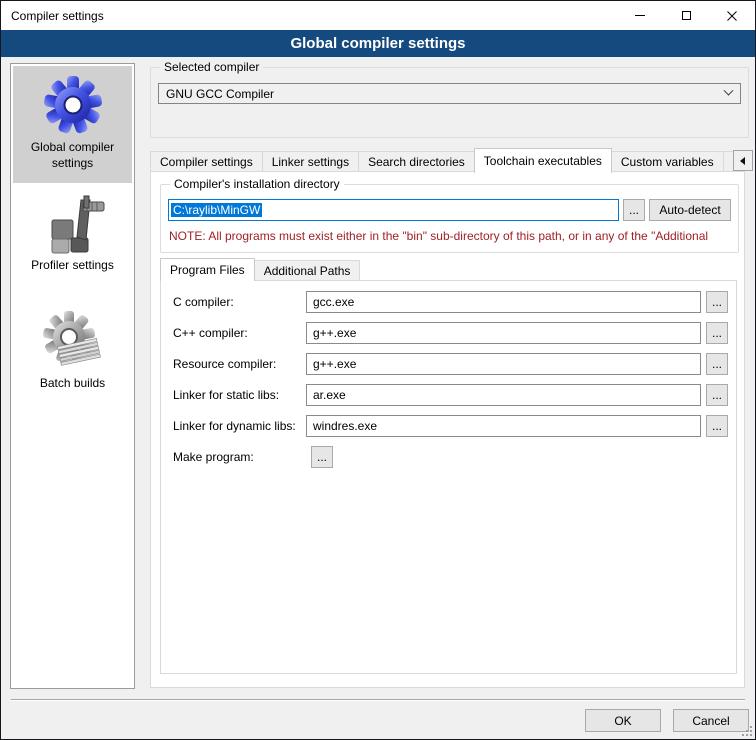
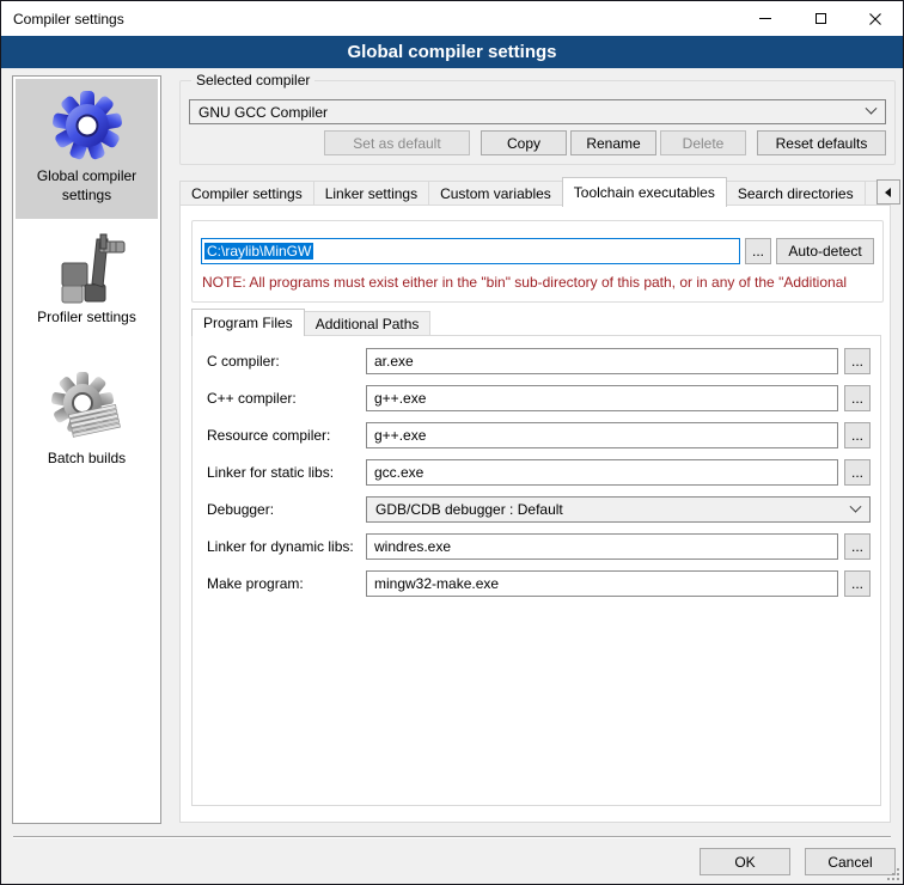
  Compiler settings
  Global compiler settings
  Global compiler settings
  Profiler settings
  Batch builds
  Selected compiler
  GNU GCC Compiler
+ Set as default
+ Copy
+ Rename
+ Delete
+ Reset defaults
  Compiler settings
  Linker settings
- Search directories
+ Custom variables
  Toolchain executables
- Custom variables
+ Search directories
- Compiler's installation directory
  C:\raylib\MinGW
  ...
  Auto-detect
  NOTE: All programs must exist either in the "bin" sub-directory of this path, or in any of the "Additional
  Program Files
  Additional Paths
  C compiler:
- gcc.exe
+ ar.exe
  ...
  C++ compiler:
  g++.exe
  ...
  Resource compiler:
  g++.exe
  ...
  Linker for static libs:
- ar.exe
+ gcc.exe
  ...
+ Debugger:
+ GDB/CDB debugger : Default
  Linker for dynamic libs:
  windres.exe
  ...
  Make program:
+ mingw32-make.exe
  ...
  OK
  Cancel
